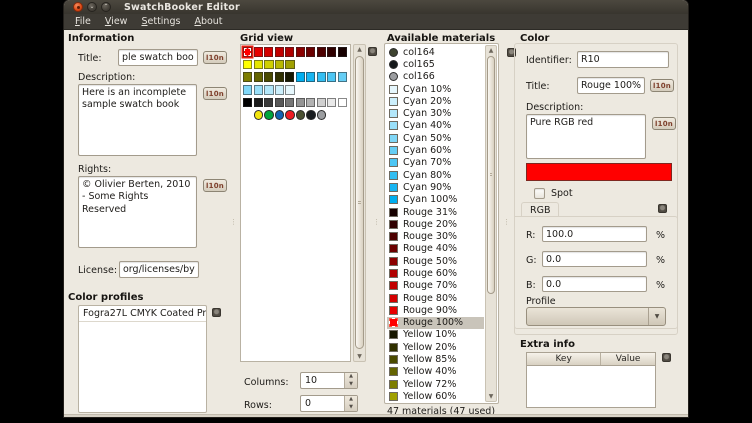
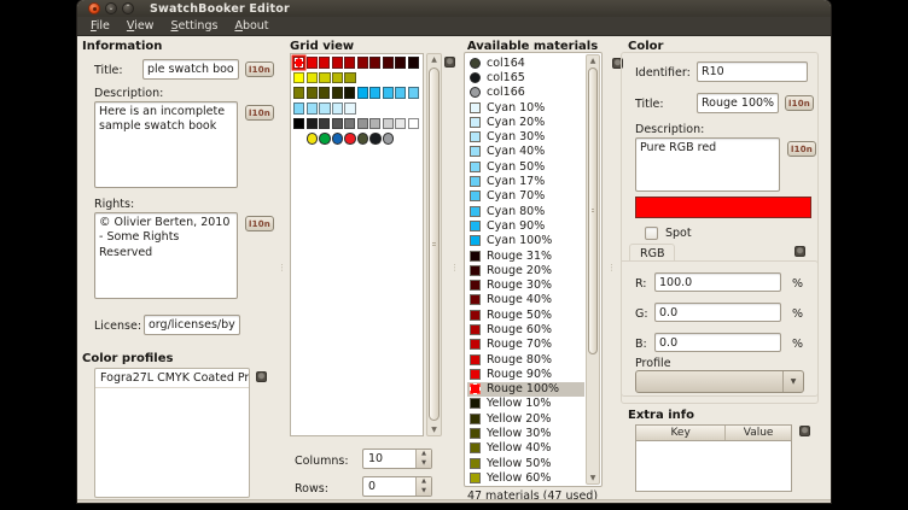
  SwatchBooker Editor
  File
  View
  Settings
  About
  Information
  Title:
  ple swatch boo
  l10n
  Description:
  l10n
  Rights:
  l10n
  License:
  Color profiles
  Fogra27L CMYK Coated Pr
  ⋮
  Grid view
  Columns:
  10
  Rows:
  0
  ⋮
  Available materials
  col164
  col165
  col166
  Cyan 10%
  Cyan 20%
  Cyan 30%
  Cyan 40%
  Cyan 50%
- Cyan 60%
+ Cyan 17%
  Cyan 70%
  Cyan 80%
  Cyan 90%
  Cyan 100%
  Rouge 31%
  Rouge 20%
  Rouge 30%
  Rouge 40%
  Rouge 50%
  Rouge 60%
  Rouge 70%
  Rouge 80%
  Rouge 90%
  Rouge 100%
  Yellow 10%
  Yellow 20%
- Yellow 85%
+ Yellow 30%
  Yellow 40%
- Yellow 72%
+ Yellow 50%
  Yellow 60%
  47 materials (47 used)
  ⋮
  Color
  Identifier:
  R10
  Title:
  Rouge 100%
  l10n
  Description:
  Pure RGB red
  l10n
  Spot
  RGB
  R:
  100.0
  %
  G:
  0.0
  %
  B:
  0.0
  %
  Profile
  Extra info
  Key
  Value
